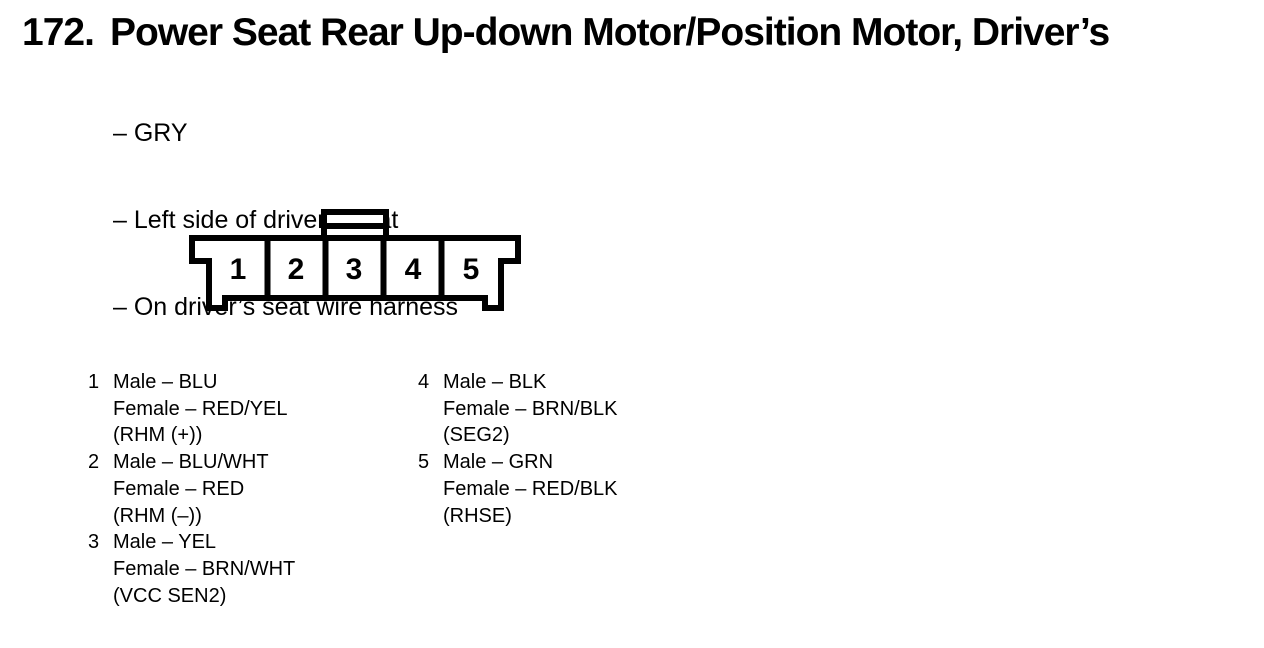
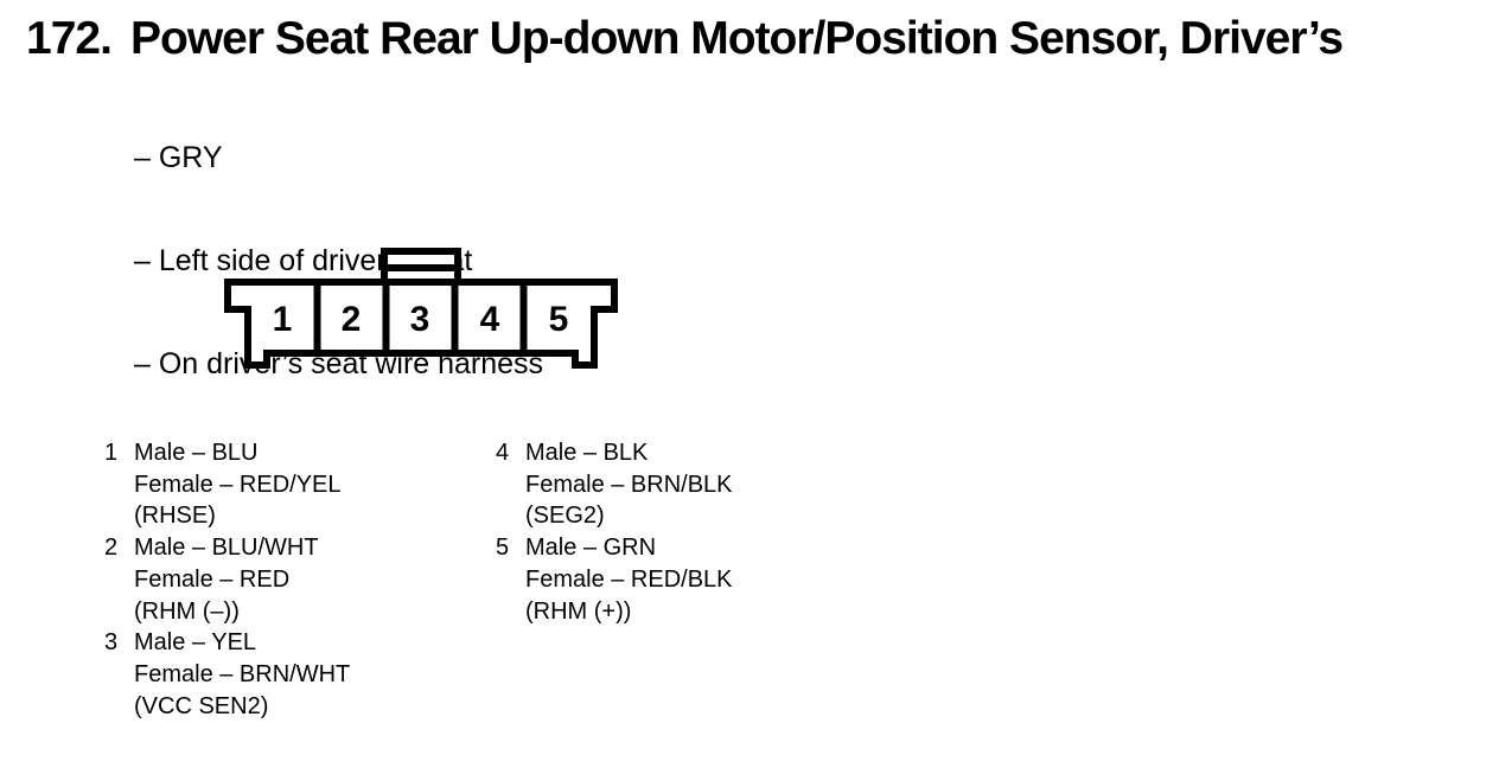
  172.
- Power Seat Rear Up-down Motor/Position Motor, Driver’s
+ Power Seat Rear Up-down Motor/Position Sensor, Driver’s
  – GRY
  – Left side of drivet
  – On drir’s seat wire harness
  1
  2
  3
  4
  5
  1
  Male – BLU
  Female – RED/YEL
- (RHM (+))
+ (RHSE)
  2
  Male – BLU/WHT
  Female – RED
  (RHM (–))
  3
  Male – YEL
  Female – BRN/WHT
  (VCC SEN2)
  4
  Male – BLK
  Female – BRN/BLK
  (SEG2)
  5
  Male – GRN
  Female – RED/BLK
- (RHSE)
+ (RHM (+))
